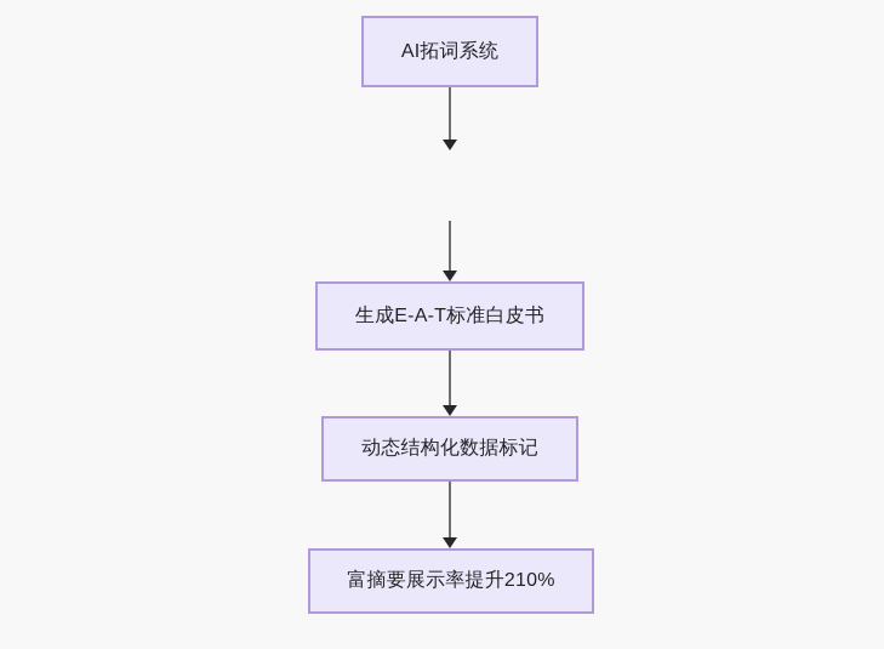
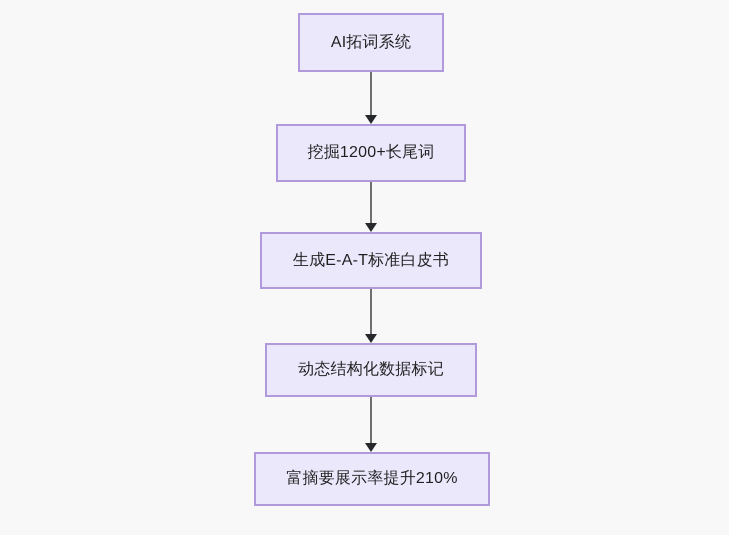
  AI拓词系统
+ 挖掘1200+长尾词
  生成E-A-T标准白皮书
  动态结构化数据标记
  富摘要展示率提升210%
